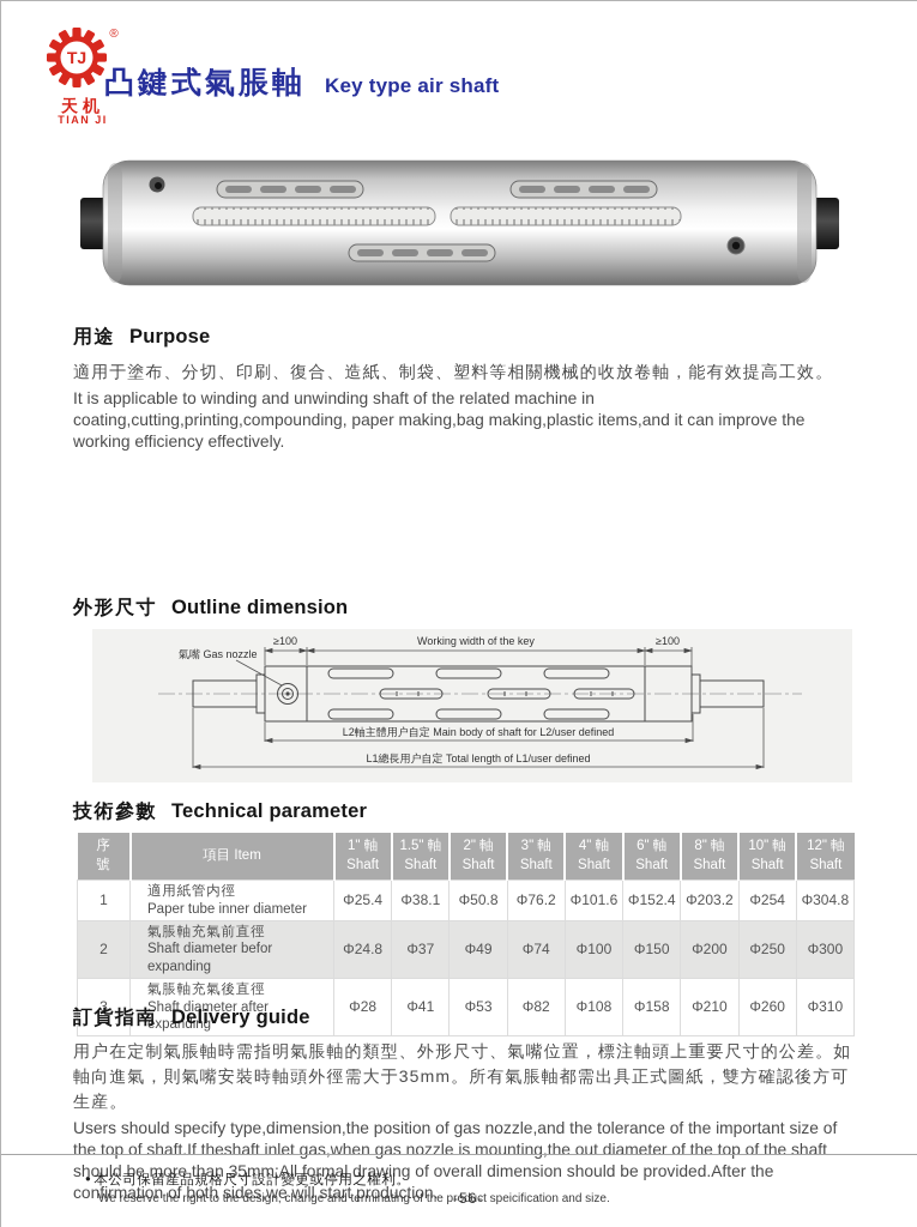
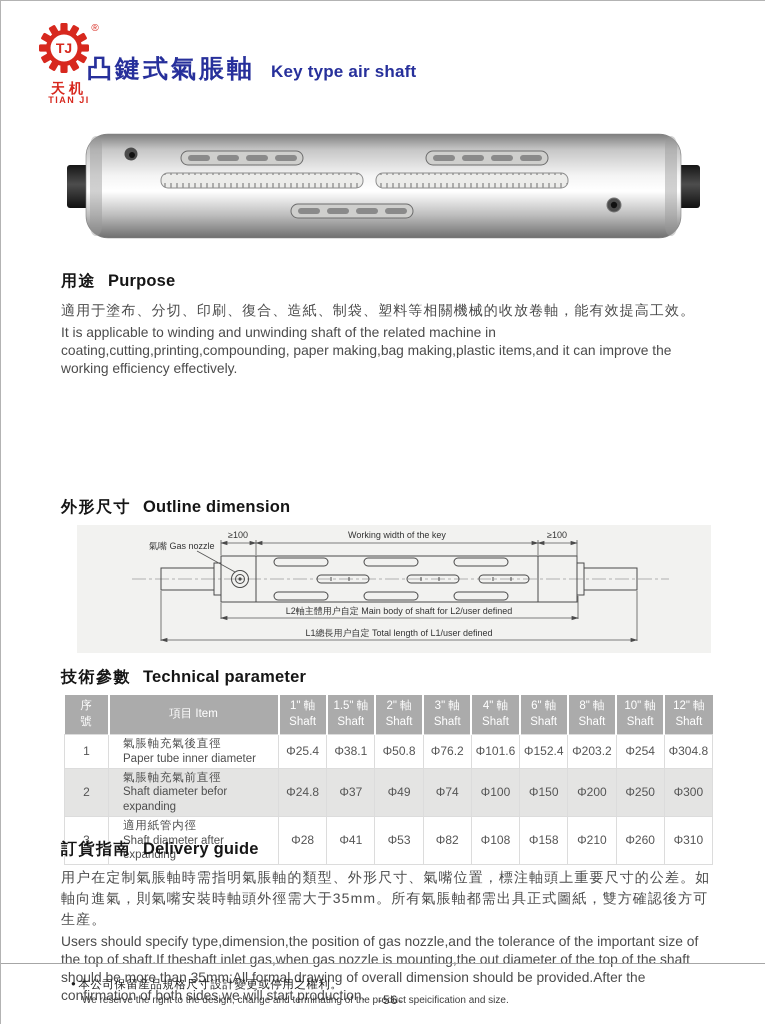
  TJ
  ®
  天机
  TIAN JI
  凸鍵式氣脹軸
  Key type air shaft
  用途
  Purpose
  適用于塗布、分切、印刷、復合、造紙、制袋、塑料等相關機械的收放卷軸，能有效提高工效。
  It is applicable to winding and unwinding shaft of the related machine in coating,cutting,printing,compounding, paper making,bag making,plastic items,and it can improve the working efficiency effectively.
  外形尺寸
  Outline dimension
  氣嘴 Gas nozzle
  ≥100
  Working width of the key
  ≥100
  L2軸主體用户自定 Main body of shaft for L2/user defined
  L1總長用户自定 Total length of L1/user defined
  技術參數
  Technical parameter
  序號	項目 Item	1" 軸Shaft	1.5" 軸Shaft	2" 軸Shaft	3" 軸Shaft	4" 軸Shaft	6" 軸Shaft	8" 軸Shaft	10" 軸Shaft	12" 軸Shaft
- 1	適用紙管内徑Paper tube inner diameter	Φ25.4	Φ38.1	Φ50.8	Φ76.2	Φ101.6	Φ152.4	Φ203.2	Φ254	Φ304.8
+ 1	氣脹軸充氣後直徑Paper tube inner diameter	Φ25.4	Φ38.1	Φ50.8	Φ76.2	Φ101.6	Φ152.4	Φ203.2	Φ254	Φ304.8
  2	氣脹軸充氣前直徑Shaft diameter befor expanding	Φ24.8	Φ37	Φ49	Φ74	Φ100	Φ150	Φ200	Φ250	Φ300
- 3	氣脹軸充氣後直徑Shaft diameter after expanding	Φ28	Φ41	Φ53	Φ82	Φ108	Φ158	Φ210	Φ260	Φ310
+ 3	適用紙管内徑Shaft diameter after expanding	Φ28	Φ41	Φ53	Φ82	Φ108	Φ158	Φ210	Φ260	Φ310
  訂貨指南
  Delivery guide
  用户在定制氣脹軸時需指明氣脹軸的類型、外形尺寸、氣嘴位置，標注軸頭上重要尺寸的公差。如軸向進氣，則氣嘴安裝時軸頭外徑需大于35mm。所有氣脹軸都需出具正式圖紙，雙方確認後方可生産。
  Users should specify type,dimension,the position of gas nozzle,and the tolerance of the important size of the top of shaft.If theshaft inlet gas,when gas nozzle is mounting,the out diameter of the top of the shaft should be more than 35mm;All formal drawing of overall dimension should be provided.After the confirmation of both sides,we will start production.
  ● 本公司保留産品規格尺寸設計變更或停用之權利。
  We reserve the right to the design, change and terminating of the product speicification and size.
  -56-
